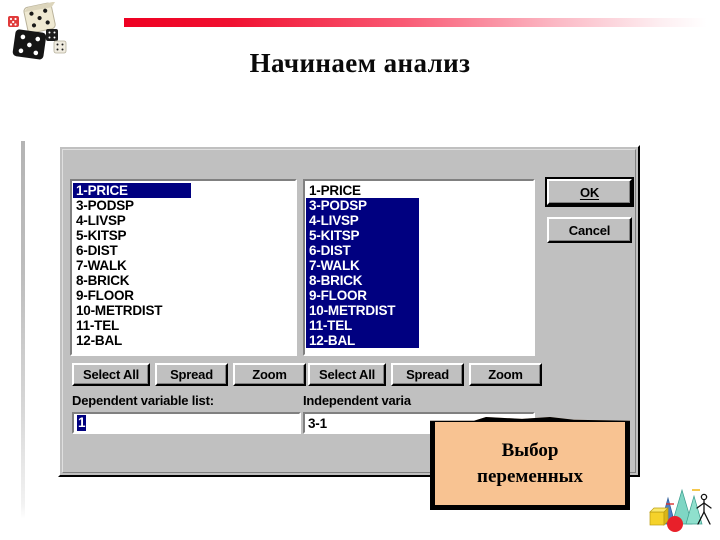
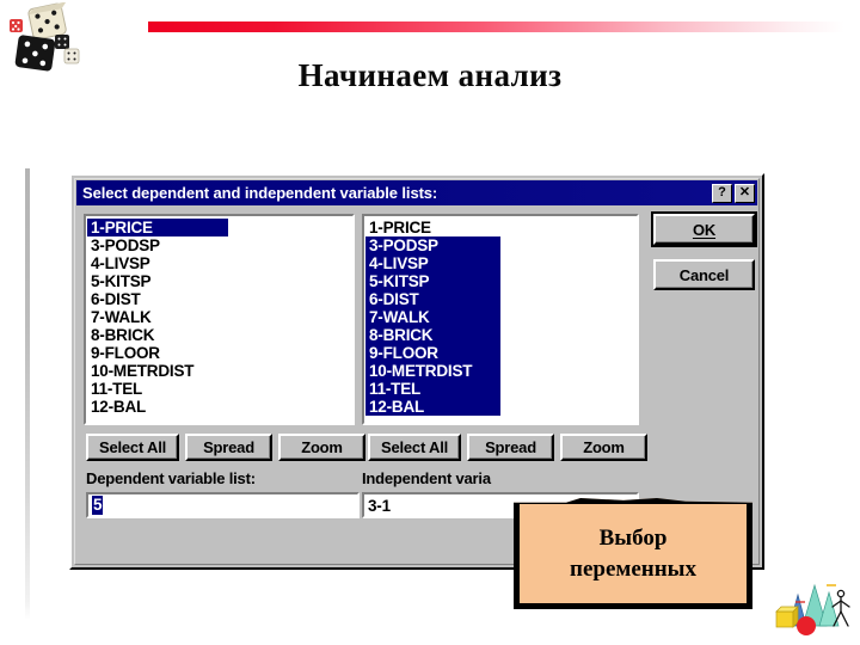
  Начинаем анализ
+ Select dependent and independent variable lists:
+ ?
+ ✕
  1-PRICE
  3-PODSP
  4-LIVSP
  5-KITSP
  6-DIST
  7-WALK
  8-BRICK
  9-FLOOR
  10-METRDIST
  11-TEL
  12-BAL
  1-PRICE
  3-PODSP
  4-LIVSP
  5-KITSP
  6-DIST
  7-WALK
  8-BRICK
  9-FLOOR
  10-METRDIST
  11-TEL
  12-BAL
  OK
  Cancel
  Select All
  Spread
  Zoom
  Select All
  Spread
  Zoom
  Dependent variable list:
  Independent varia
- 1
+ 5
  3-1
  Выбор
  переменных
